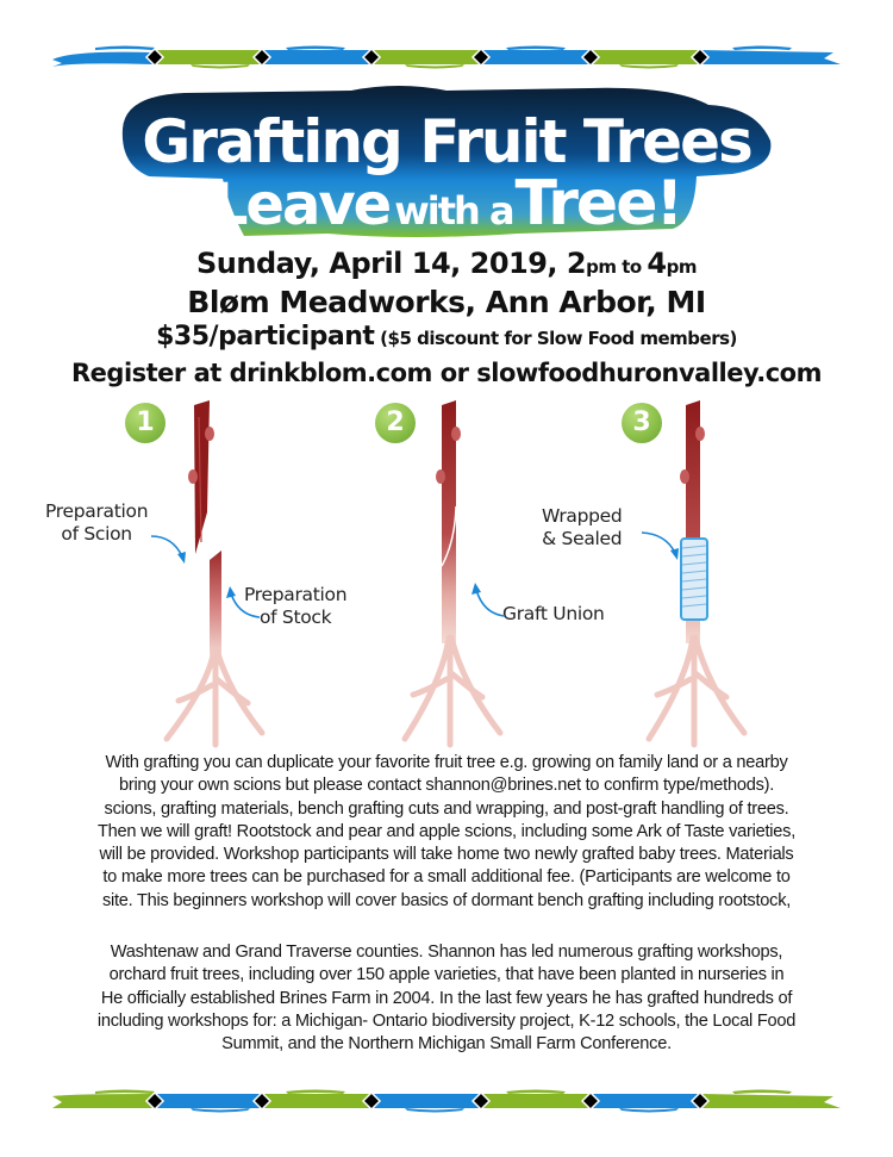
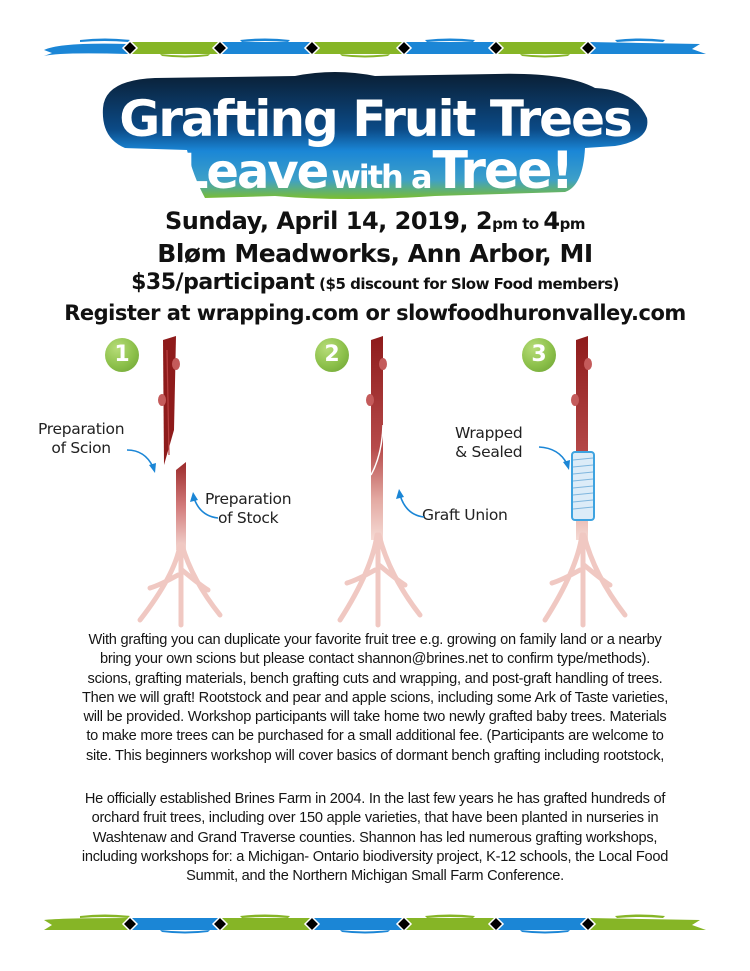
  Grafting Fruit Trees
  Leavewith aTree!
  Sunday, April 14, 2019, 2pm to 4pm
  Bløm Meadworks, Ann Arbor, MI
  $35/participant ($5 discount for Slow Food members)
- Register at drinkblom.com or slowfoodhuronvalley.com
+ Register at wrapping.com or slowfoodhuronvalley.com
  1
  2
  3
  Preparation
  of Scion
  Preparation
  of Stock
  Graft Union
  Wrapped
  & Sealed
  With grafting you can duplicate your favorite fruit tree e.g. growing on family land or a nearby
  bring your own scions but please contact shannon@brines.net to confirm type/methods).
  scions, grafting materials, bench grafting cuts and wrapping, and post-graft handling of trees.
  Then we will graft! Rootstock and pear and apple scions, including some Ark of Taste varieties,
  will be provided. Workshop participants will take home two newly grafted baby trees. Materials
  to make more trees can be purchased for a small additional fee. (Participants are welcome to
  site. This beginners workshop will cover basics of dormant bench grafting including rootstock,
- Washtenaw and Grand Traverse counties. Shannon has led numerous grafting workshops,
+ He officially established Brines Farm in 2004. In the last few years he has grafted hundreds of
  orchard fruit trees, including over 150 apple varieties, that have been planted in nurseries in
- He officially established Brines Farm in 2004. In the last few years he has grafted hundreds of
+ Washtenaw and Grand Traverse counties. Shannon has led numerous grafting workshops,
  including workshops for: a Michigan- Ontario biodiversity project, K-12 schools, the Local Food
  Summit, and the Northern Michigan Small Farm Conference.
